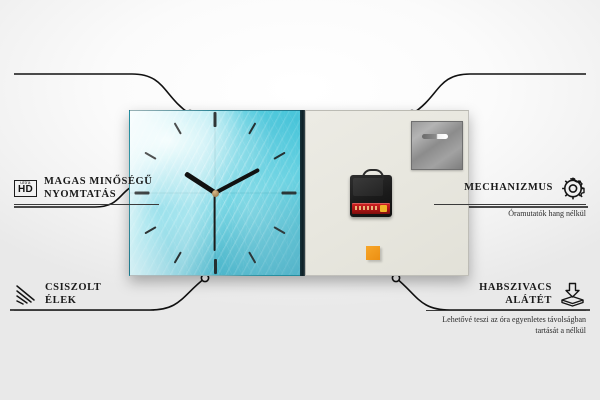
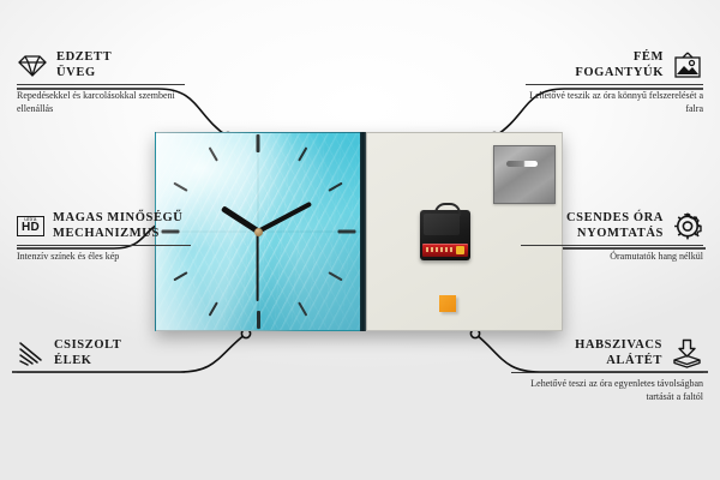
+ EDZETT
+ ÜVEG
+ Repedésekkel és karcolásokkal szembeni ellenállás
  HD
  MAGAS MINŐSÉGŰ
- NYOMTATÁS
+ MECHANIZMUS
+ Intenzív színek és éles kép
  CSISZOLT
  ÉLEK
+ FÉM
+ FOGANTYÚK
+ Lehetővé teszik az óra könnyű felszerelését a falra
+ CSENDES ÓRA
- MECHANIZMUS
+ NYOMTATÁS
  Óramutatók hang nélkül
  HABSZIVACS
  ALÁTÉT
- Lehetővé teszi az óra egyenletes távolságban tartását a nélkül
+ Lehetővé teszi az óra egyenletes távolságban tartását a faltól
